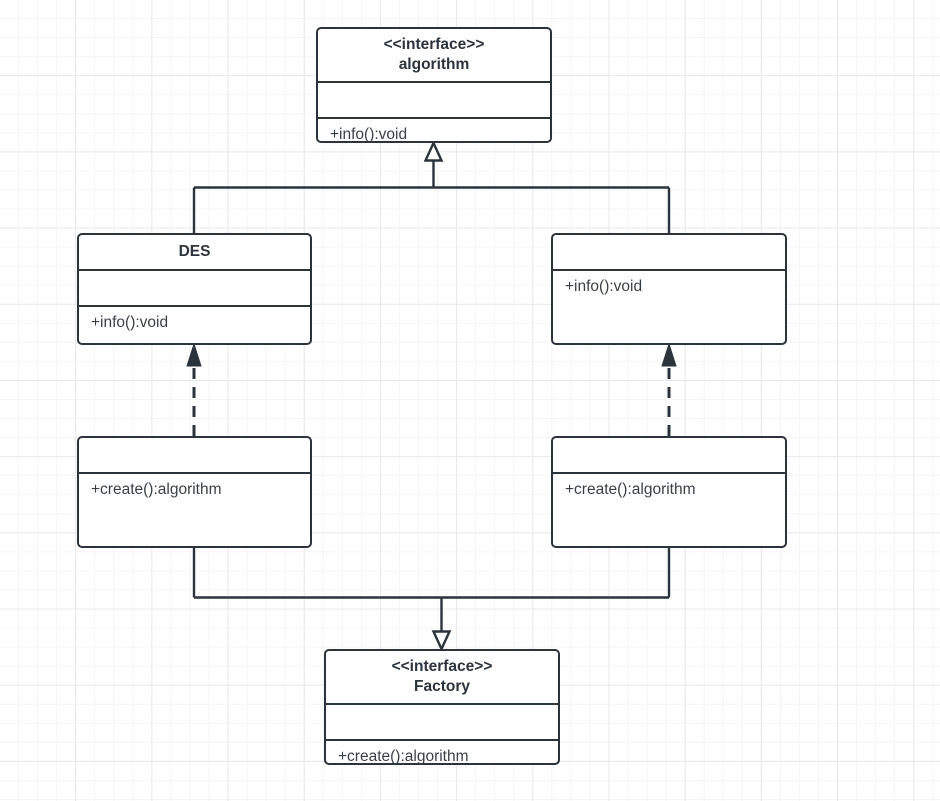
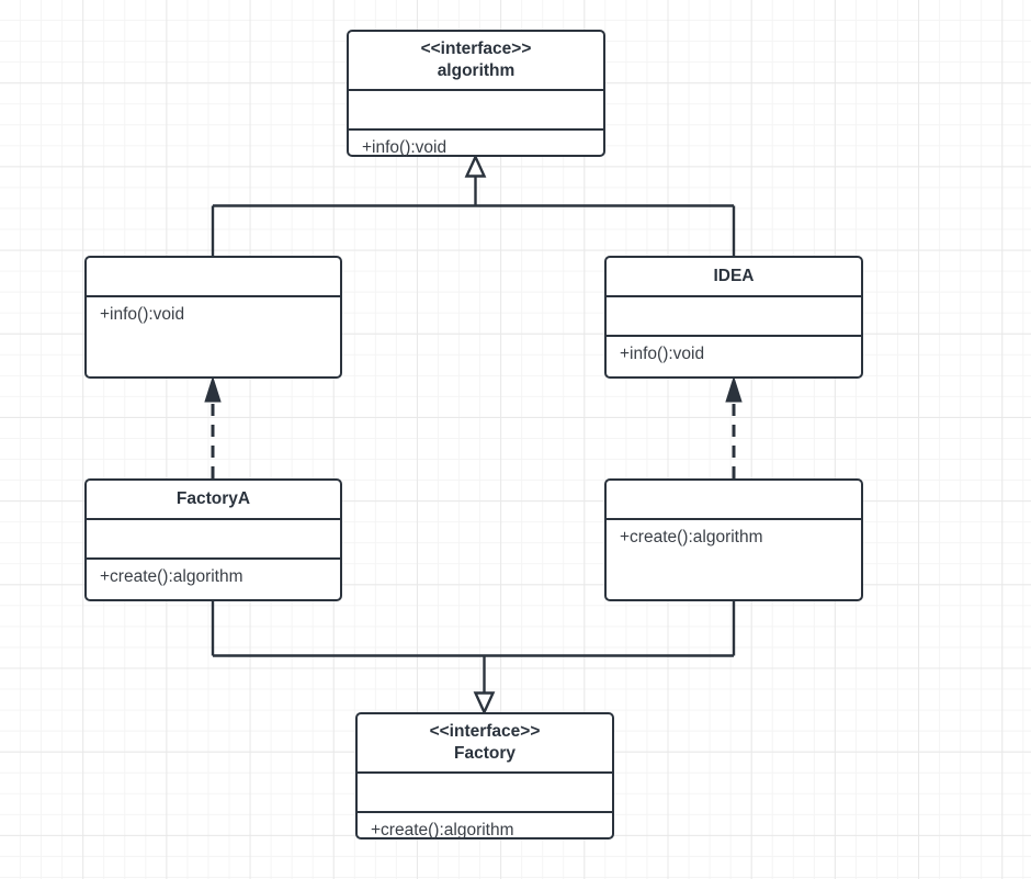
  <<interface>>
  algorithm
  +info():void
- DES
  +info():void
+ IDEA
  +info():void
+ FactoryA
  +create():algorithm
  +create():algorithm
  <<interface>>
  Factory
  +create():algorithm
